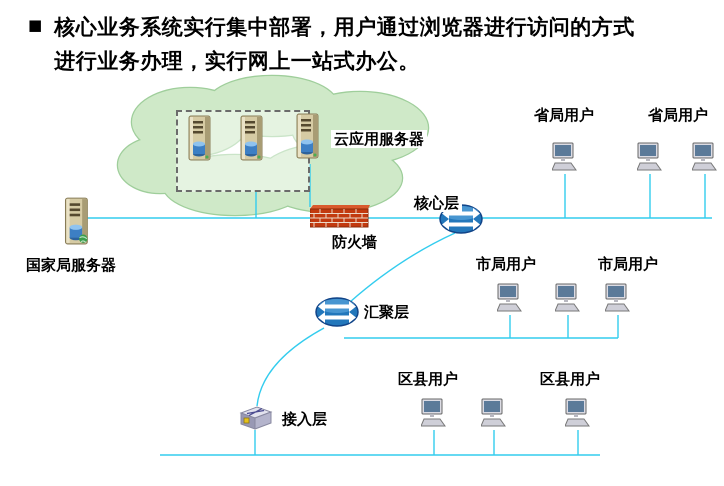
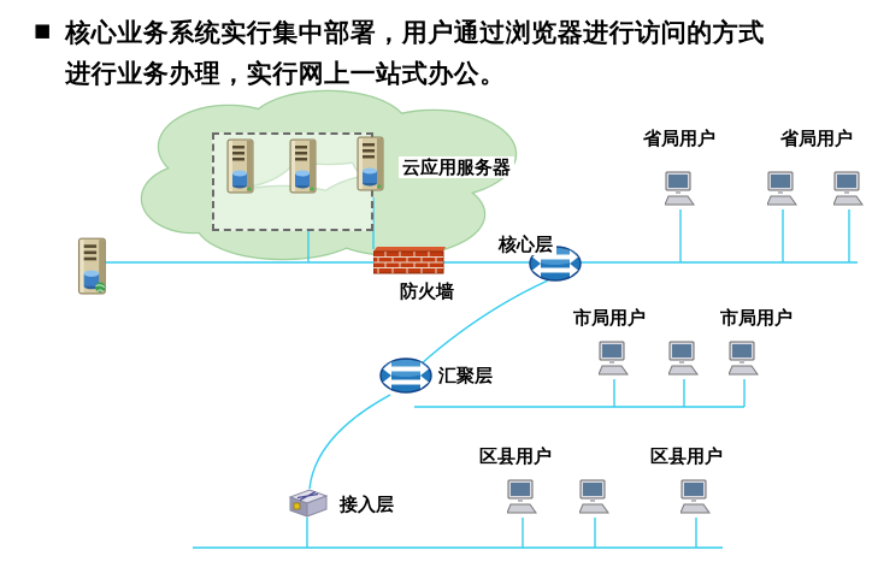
  ■
  核心业务系统实行集中部署，用户通过浏览器进行访问的方式
  进行业务办理，实行网上一站式办公。
  云应用服务器
- 国家局服务器
  防火墙
  核心层
  汇聚层
  接入层
  省局用户
  省局用户
  市局用户
  市局用户
  区县用户
  区县用户
